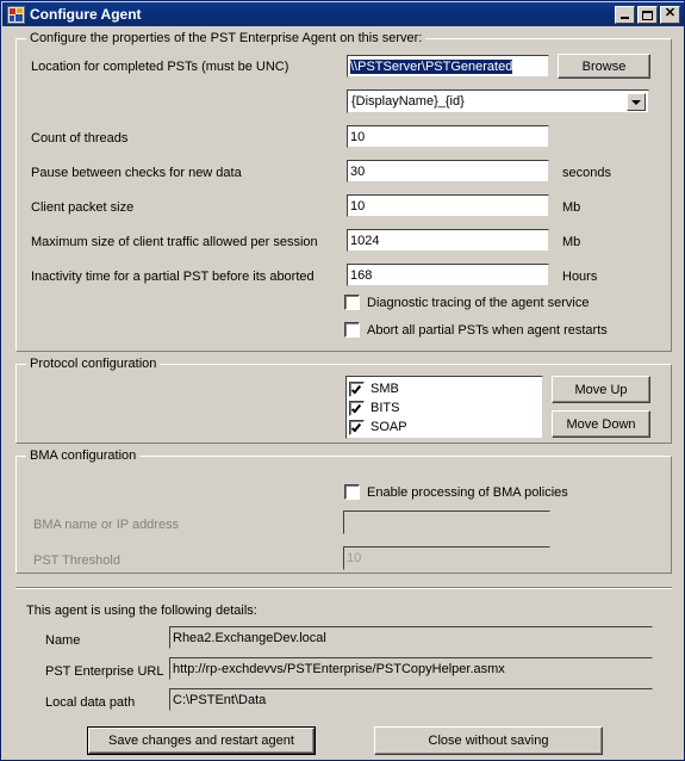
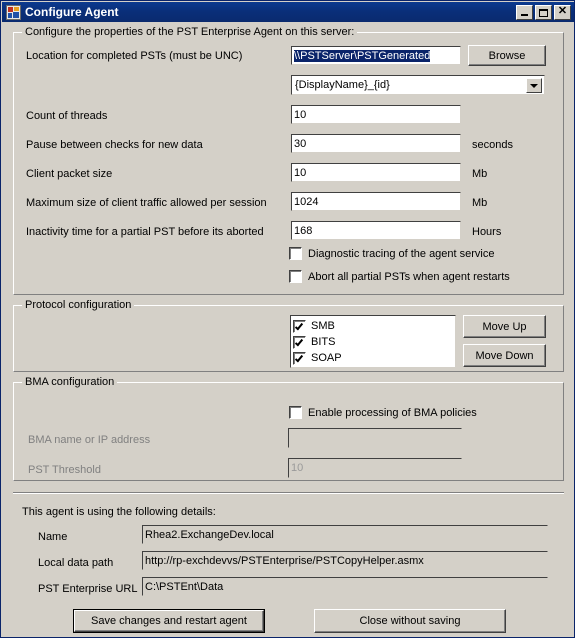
  Configure Agent
  ✕
  Configure the properties of the PST Enterprise Agent on this server:
  Location for completed PSTs (must be UNC)
  Count of threads
  Pause between checks for new data
  Client packet size
  Maximum size of client traffic allowed per session
  Inactivity time for a partial PST before its aborted
  \\PSTServer\PSTGenerated
  Browse
  {DisplayName}_{id}
  10
  30
  seconds
  10
  Mb
  1024
  Mb
  168
  Hours
  Diagnostic tracing of the agent service
  Abort all partial PSTs when agent restarts
  Protocol configuration
  SMB
  BITS
  SOAP
  Move Up
  Move Down
  BMA configuration
  Enable processing of BMA policies
  BMA name or IP address
  PST Threshold
  10
  This agent is using the following details:
  Name
  Rhea2.ExchangeDev.local
- PST Enterprise URL
+ Local data path
  http://rp-exchdevvs/PSTEnterprise/PSTCopyHelper.asmx
- Local data path
+ PST Enterprise URL
  C:\PSTEnt\Data
  Save changes and restart agent
  Close without saving
